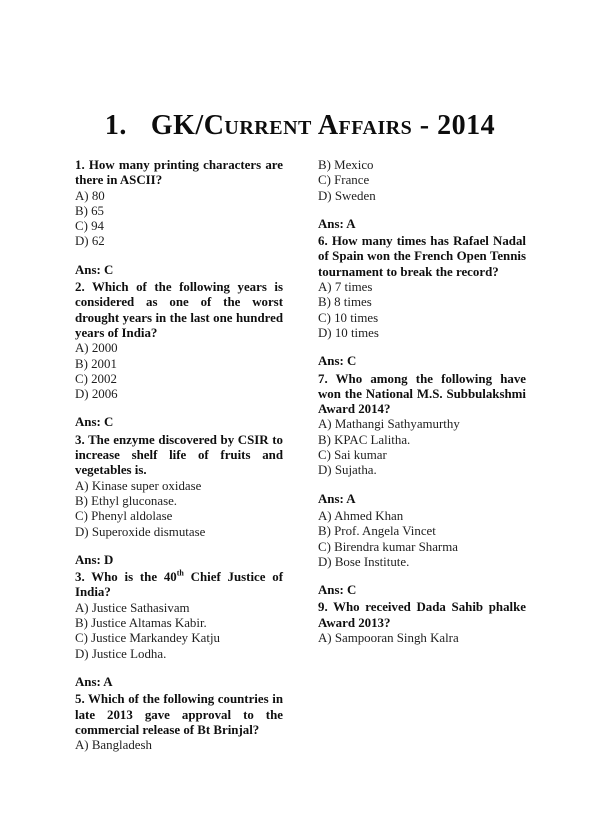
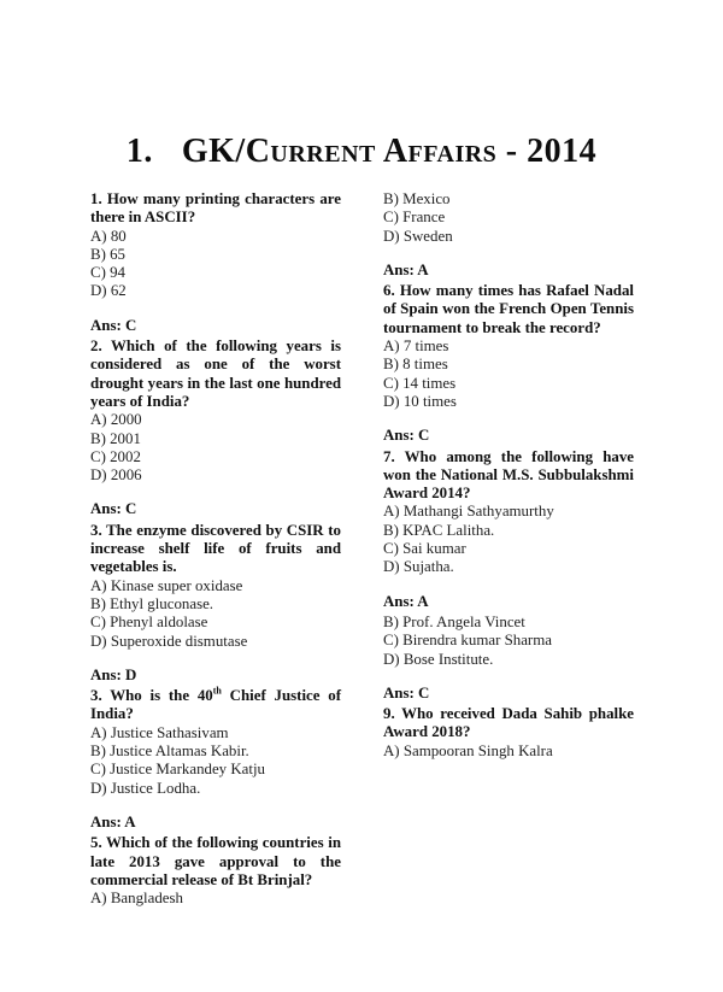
  1. GK/Current Affairs - 2014
  1. How many printing characters are there in ASCII?
  A) 80
  B) 65
  C) 94
  D) 62
  Ans: C
  2. Which of the following years is considered as one of the worst drought years in the last one hundred years of India?
  A) 2000
  B) 2001
  C) 2002
  D) 2006
  Ans: C
  3. The enzyme discovered by CSIR to increase shelf life of fruits and vegetables is.
  A) Kinase super oxidase
  B) Ethyl gluconase.
  C) Phenyl aldolase
  D) Superoxide dismutase
  Ans: D
  3. Who is the 40th Chief Justice of India?
  A) Justice Sathasivam
  B) Justice Altamas Kabir.
  C) Justice Markandey Katju
  D) Justice Lodha.
  Ans: A
  5. Which of the following countries in late 2013 gave approval to the commercial release of Bt Brinjal?
  A) Bangladesh
  B) Mexico
  C) France
  D) Sweden
  Ans: A
  6. How many times has Rafael Nadal of Spain won the French Open Tennis tournament to break the record?
  A) 7 times
  B) 8 times
- C) 10 times
+ C) 14 times
  D) 10 times
  Ans: C
  7. Who among the following have won the National M.S. Subbulakshmi Award 2014?
  A) Mathangi Sathyamurthy
  B) KPAC Lalitha.
  C) Sai kumar
  D) Sujatha.
  Ans: A
- A) Ahmed Khan
  B) Prof. Angela Vincet
  C) Birendra kumar Sharma
  D) Bose Institute.
  Ans: C
- 9. Who received Dada Sahib phalke Award 2013?
+ 9. Who received Dada Sahib phalke Award 2018?
  A) Sampooran Singh Kalra
